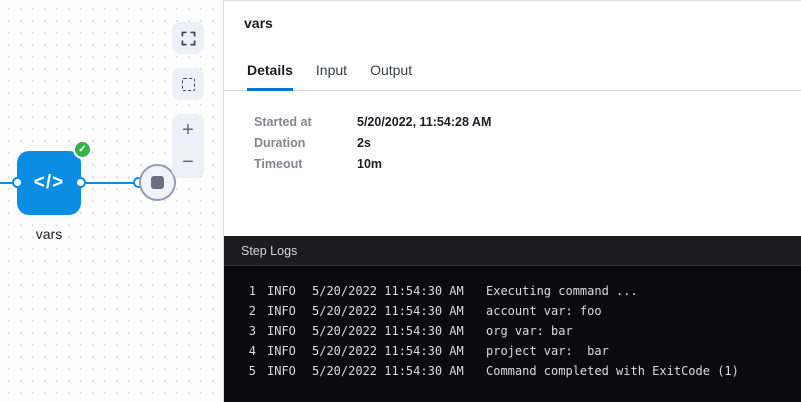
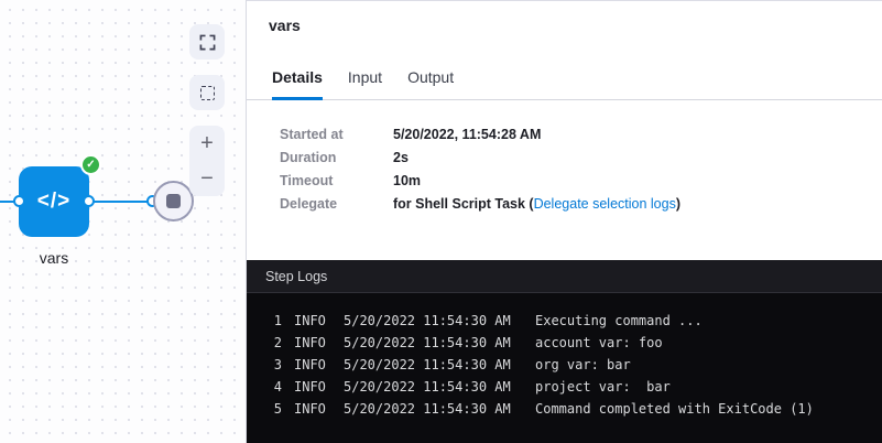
  </>
  ✓
  vars
  +
  −
  vars
  Details
  Input
  Output
  Started at
  5/20/2022, 11:54:28 AM
  Duration
  2s
  Timeout
  10m
+ Delegate
+ for Shell Script Task (Delegate selection logs)
  Step Logs
  1
  INFO
  5/20/2022 11:54:30 AM
  Executing command ...
  2
  INFO
  5/20/2022 11:54:30 AM
  account var: foo
  3
  INFO
  5/20/2022 11:54:30 AM
  org var: bar
  4
  INFO
  5/20/2022 11:54:30 AM
  project var: bar
  5
  INFO
  5/20/2022 11:54:30 AM
  Command completed with ExitCode (1)
